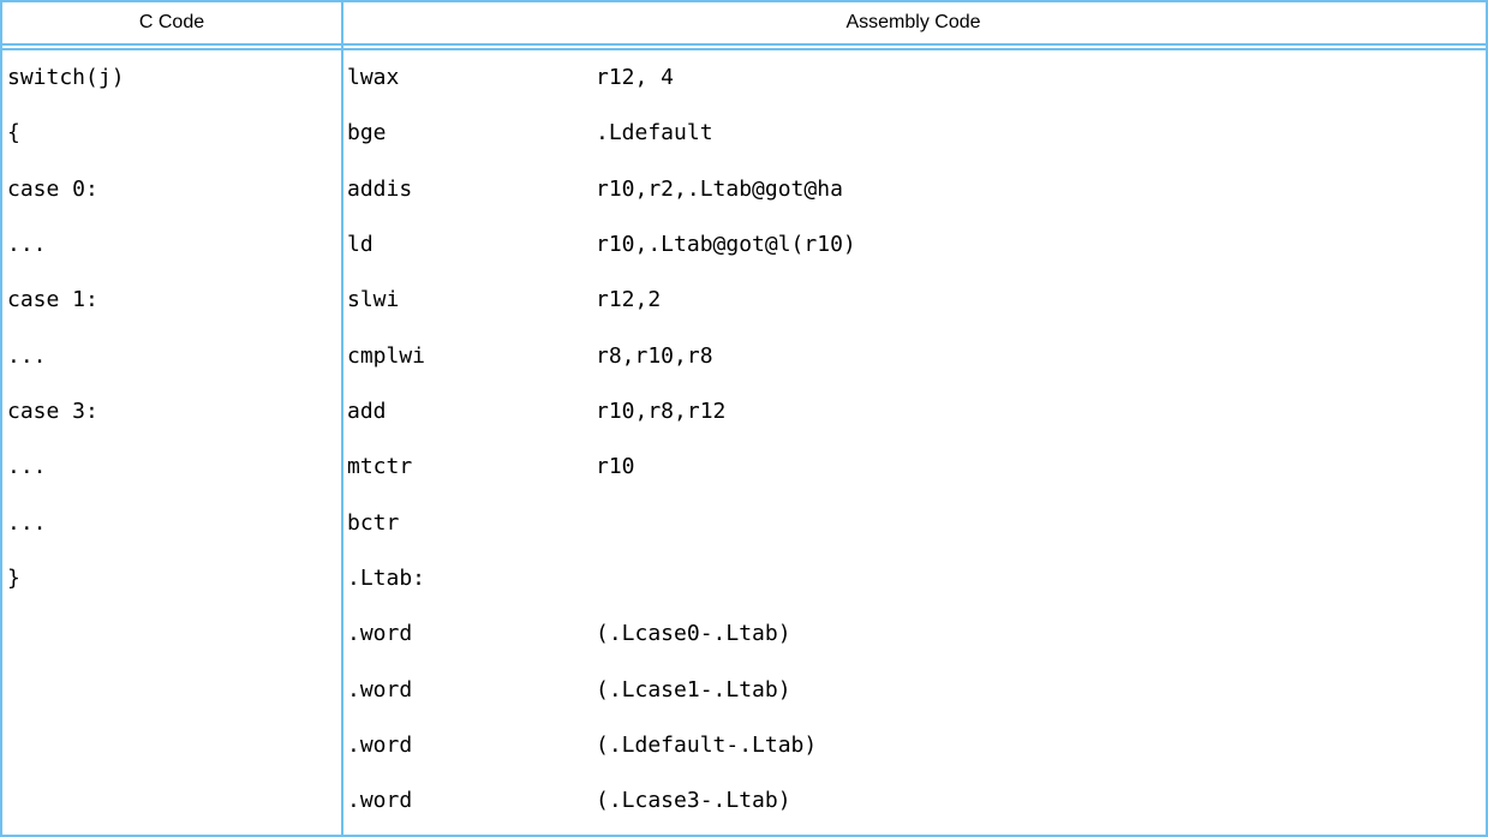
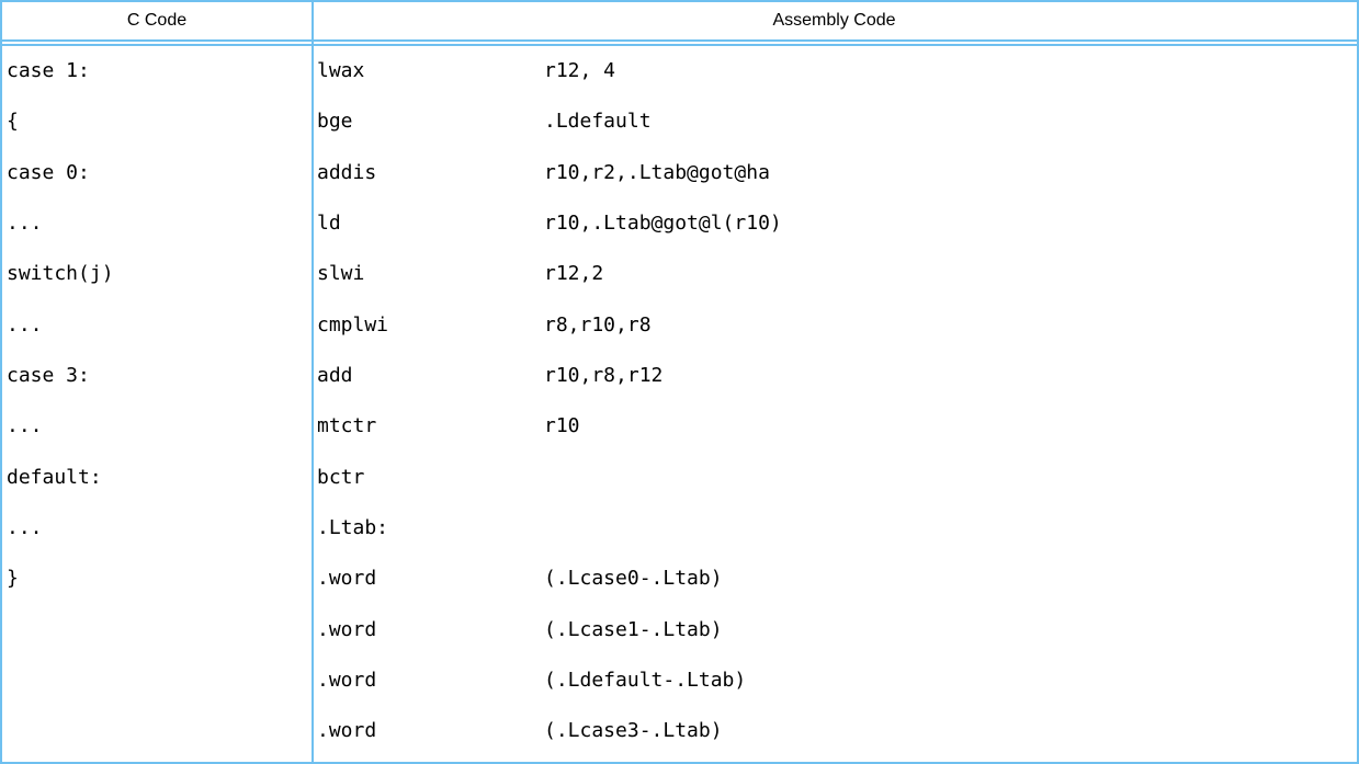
  C Code
  Assembly Code
- switch(j)
+ case 1:
  {
  case 0:
  ...
- case 1:
+ switch(j)
  ...
  case 3:
  ...
+ default:
  ...
  }
  lwax r12, 4
  bge .Ldefault
  addis r10,r2,.Ltab@got@ha
  ld r10,.Ltab@got@l(r10)
  slwi r12,2
  cmplwi r8,r10,r8
  add r10,r8,r12
  mtctr r10
  bctr
  .Ltab:
  .word (.Lcase0-.Ltab)
  .word (.Lcase1-.Ltab)
  .word (.Ldefault-.Ltab)
  .word (.Lcase3-.Ltab)
